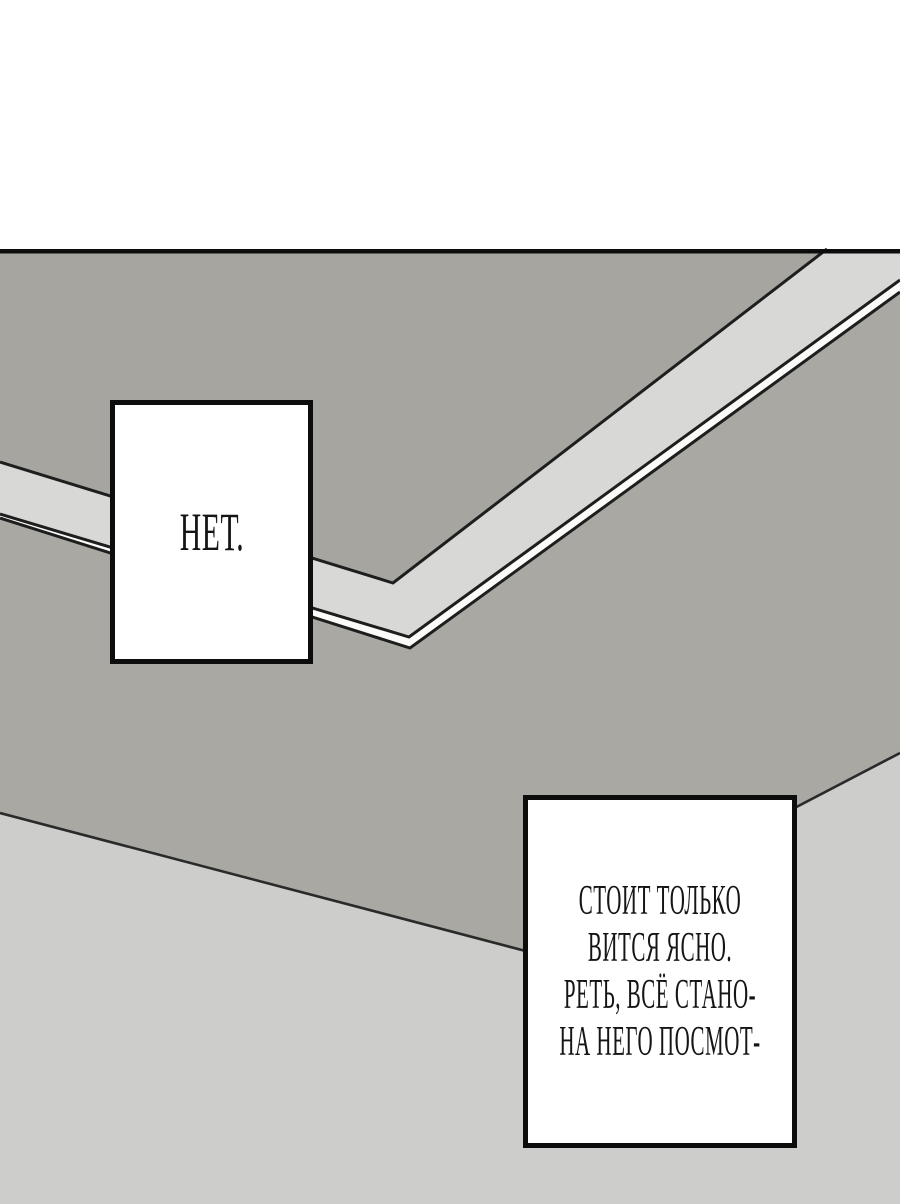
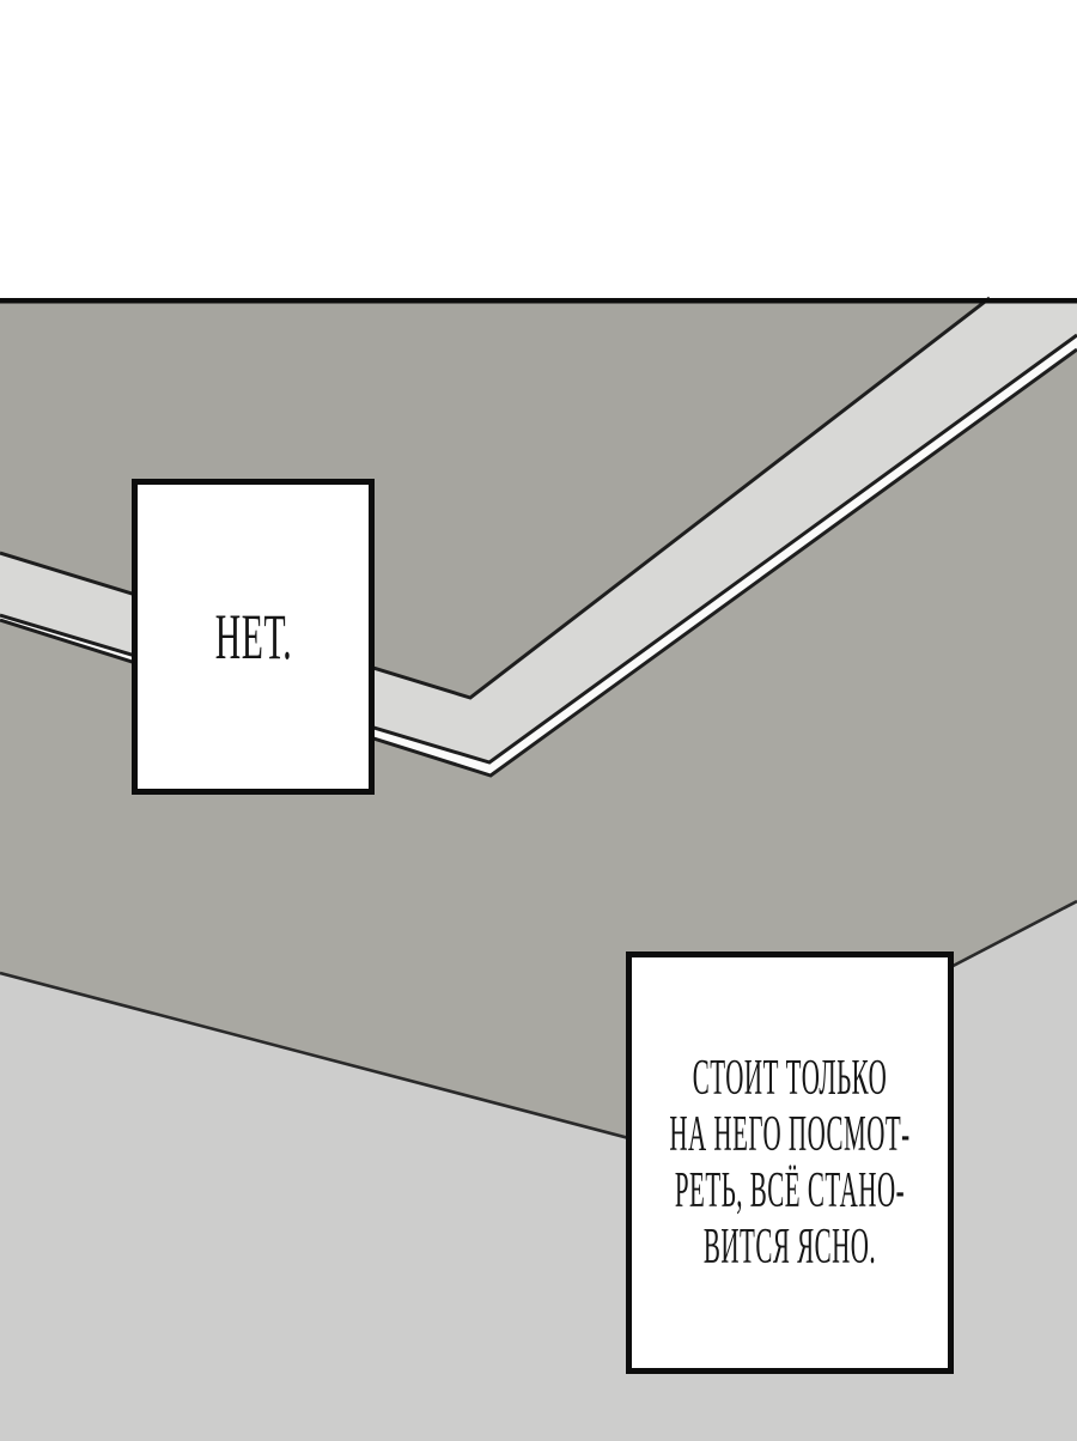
  НЕТ.
  СТОИТ ТОЛЬКО
- ВИТСЯ ЯСНО.
+ НА НЕГО ПОСМОТ-
  РЕТЬ, ВСЁ СТАНО-
- НА НЕГО ПОСМОТ-
+ ВИТСЯ ЯСНО.
